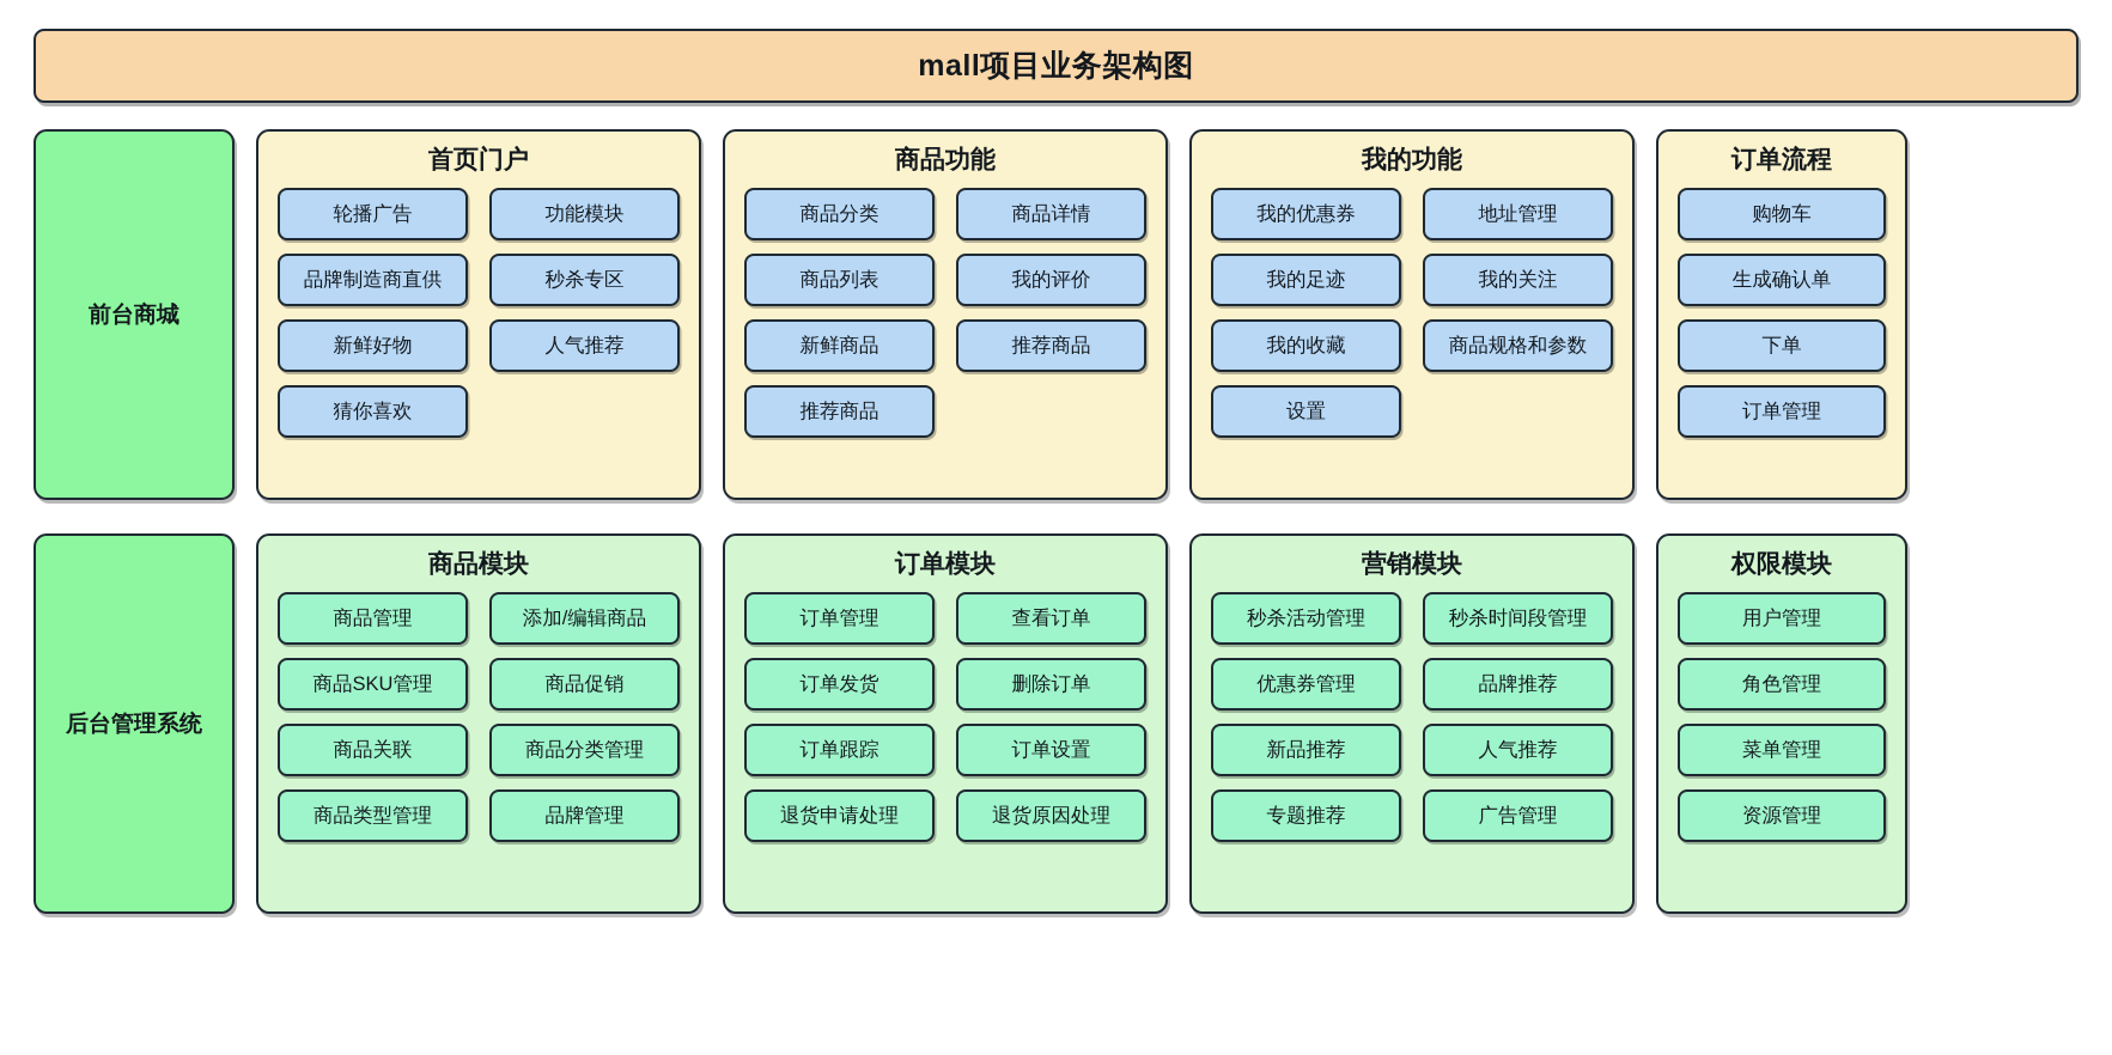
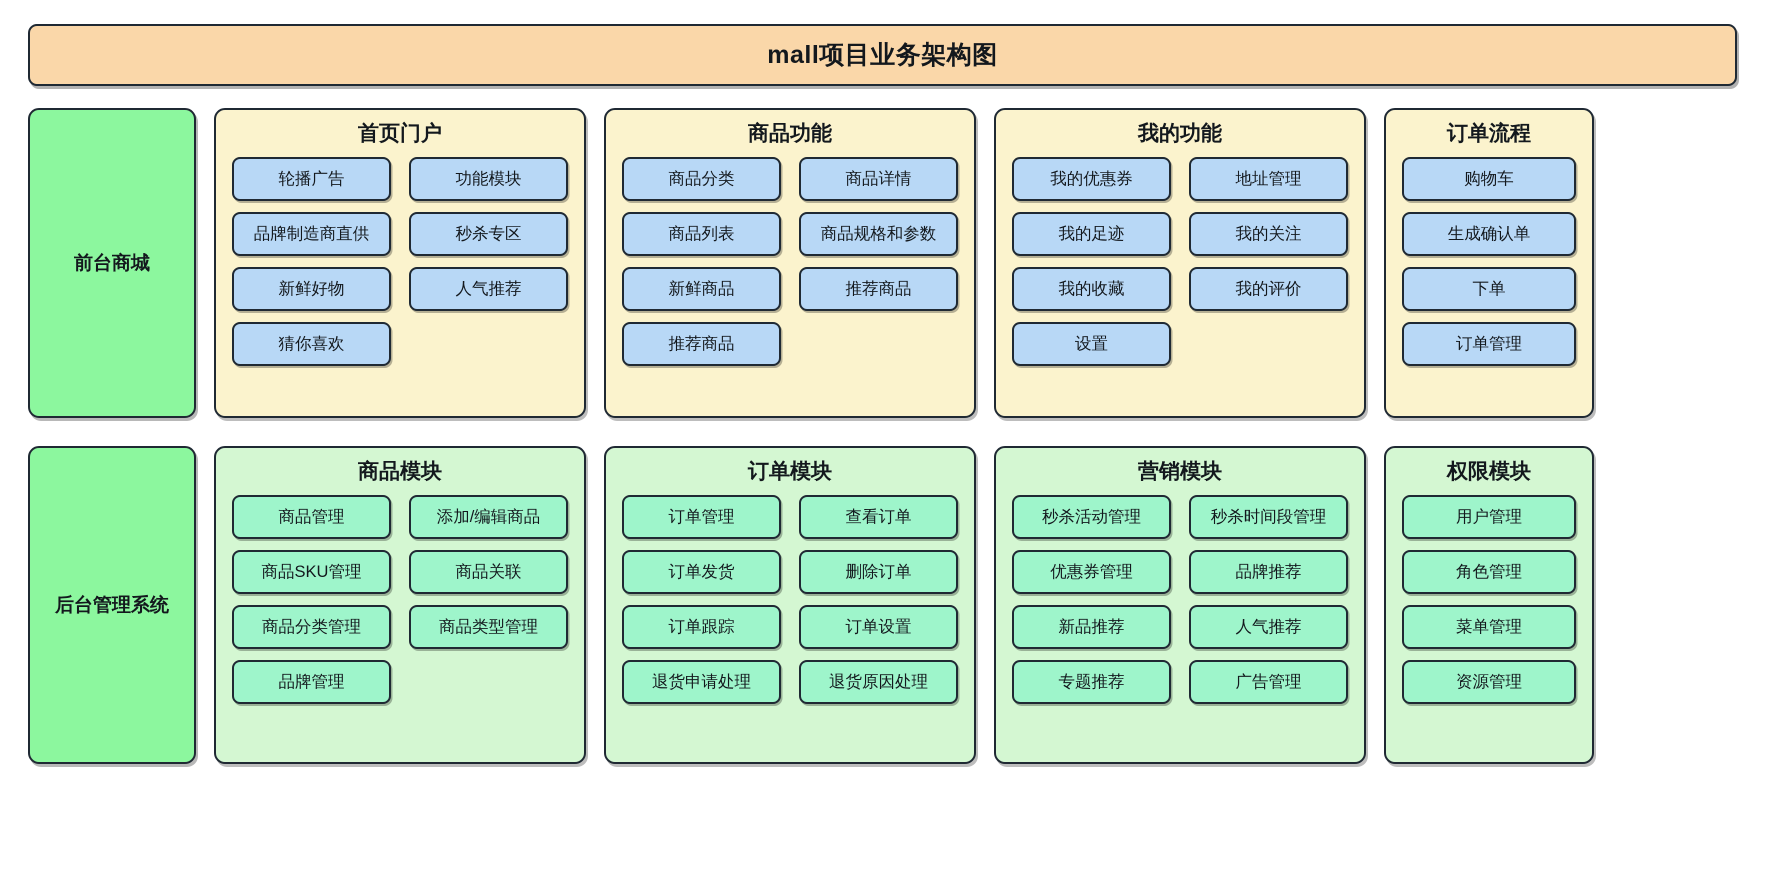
  mall项目业务架构图
  前台商城
  首页门户
  轮播广告
  功能模块
  品牌制造商直供
  秒杀专区
  新鲜好物
  人气推荐
  猜你喜欢
  商品功能
  商品分类
  商品详情
  商品列表
- 我的评价
+ 商品规格和参数
  新鲜商品
  推荐商品
  推荐商品
  我的功能
  我的优惠券
  地址管理
  我的足迹
  我的关注
  我的收藏
- 商品规格和参数
+ 我的评价
  设置
  订单流程
  购物车
  生成确认单
  下单
  订单管理
  后台管理系统
  商品模块
  商品管理
  添加/编辑商品
  商品SKU管理
- 商品促销
  商品关联
  商品分类管理
  商品类型管理
  品牌管理
  订单模块
  订单管理
  查看订单
  订单发货
  删除订单
  订单跟踪
  订单设置
  退货申请处理
  退货原因处理
  营销模块
  秒杀活动管理
  秒杀时间段管理
  优惠券管理
  品牌推荐
  新品推荐
  人气推荐
  专题推荐
  广告管理
  权限模块
  用户管理
  角色管理
  菜单管理
  资源管理
